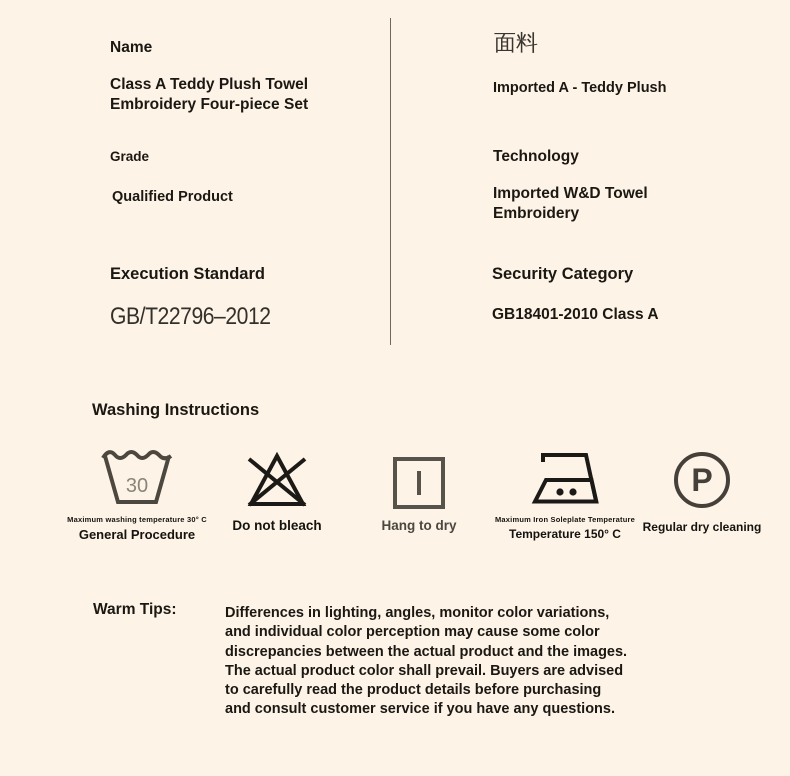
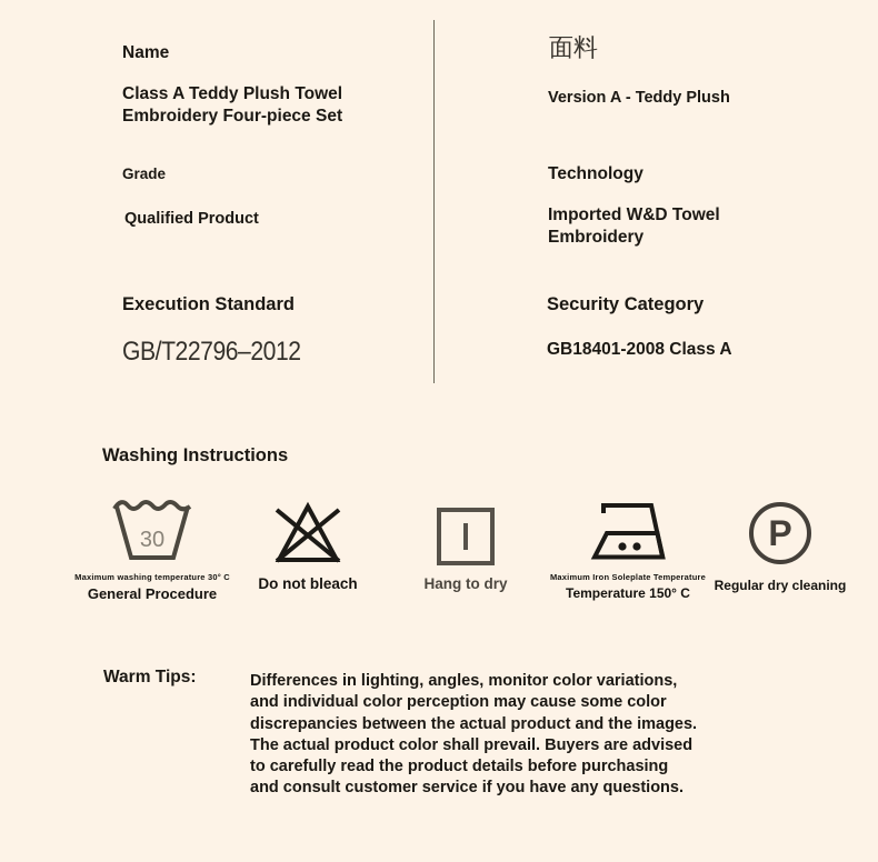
  Name
  Class A Teddy Plush Towel
  Embroidery Four-piece Set
  Grade
  Qualified Product
  Execution Standard
  GB/T22796–2012
  面料
- Imported A - Teddy Plush
+ Version A - Teddy Plush
  Technology
  Imported W&D Towel
  Embroidery
  Security Category
- GB18401-2010 Class A
+ GB18401-2008 Class A
  Washing Instructions
  30
  Maximum washing temperature 30° C
  General Procedure
  Do not bleach
  Hang to dry
  Maximum Iron Soleplate Temperature
  Temperature 150° C
  P
  Regular dry cleaning
  Warm Tips:
  Differences in lighting, angles, monitor color variations,
  and individual color perception may cause some color
  discrepancies between the actual product and the images.
  The actual product color shall prevail. Buyers are advised
  to carefully read the product details before purchasing
  and consult customer service if you have any questions.
